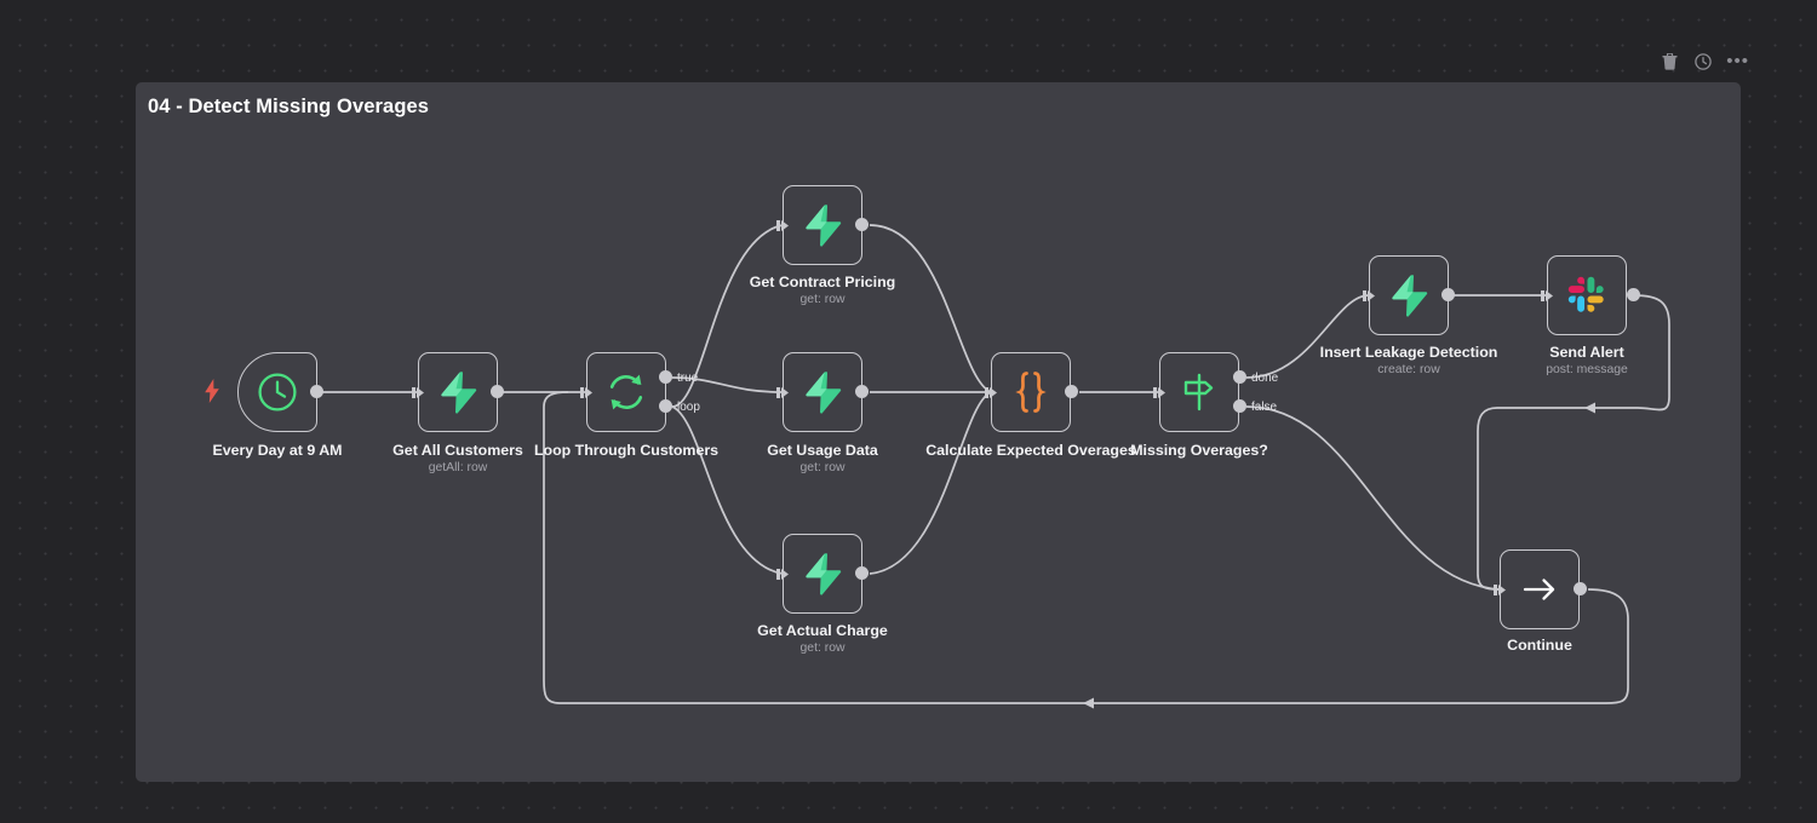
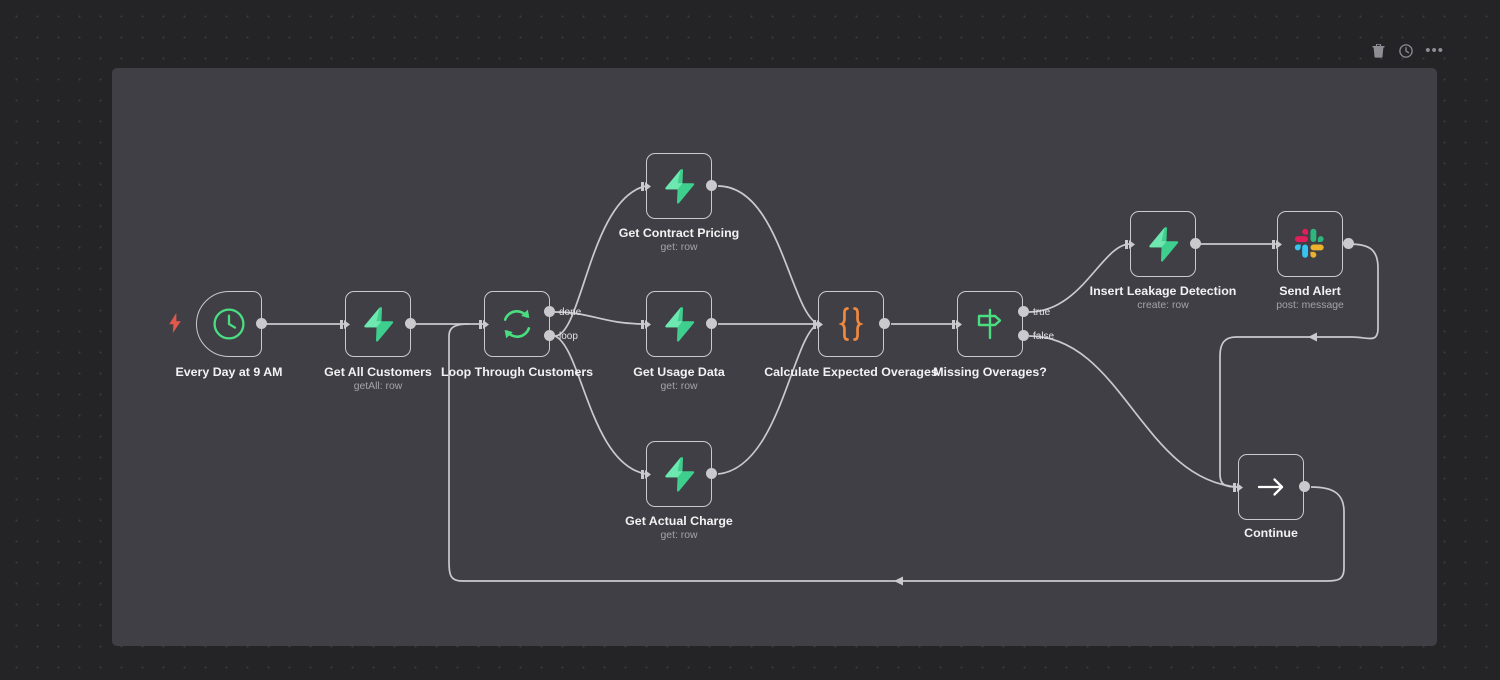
  •••
- 04 - Detect Missing Overages
  Every Day at 9 AM
  Get All Customers
  getAll: row
- true
+ done
  loop
  Loop Through Customers
  Get Contract Pricing
  get: row
  Get Usage Data
  get: row
  Get Actual Charge
  get: row
  Calculate Expected Overages
- done
+ true
  false
  Missing Overages?
  Insert Leakage Detection
  create: row
  Send Alert
  post: message
  Continue
